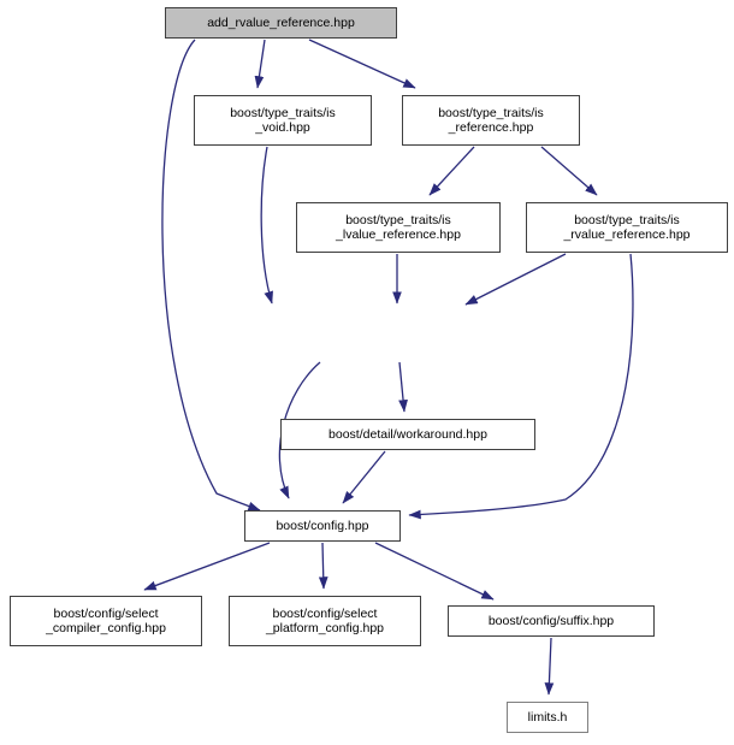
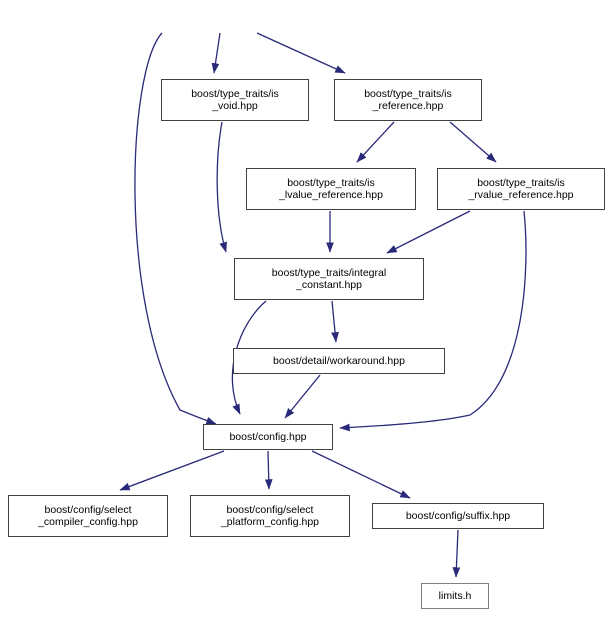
- add_rvalue_reference.hpp
  boost/type_traits/is
  _void.hpp
  boost/type_traits/is
  _reference.hpp
  boost/type_traits/is
  _lvalue_reference.hpp
  boost/type_traits/is
  _rvalue_reference.hpp
+ boost/type_traits/integral
+ _constant.hpp
  boost/detail/workaround.hpp
  boost/config.hpp
  boost/config/select
  _compiler_config.hpp
  boost/config/select
  _platform_config.hpp
  boost/config/suffix.hpp
  limits.h
